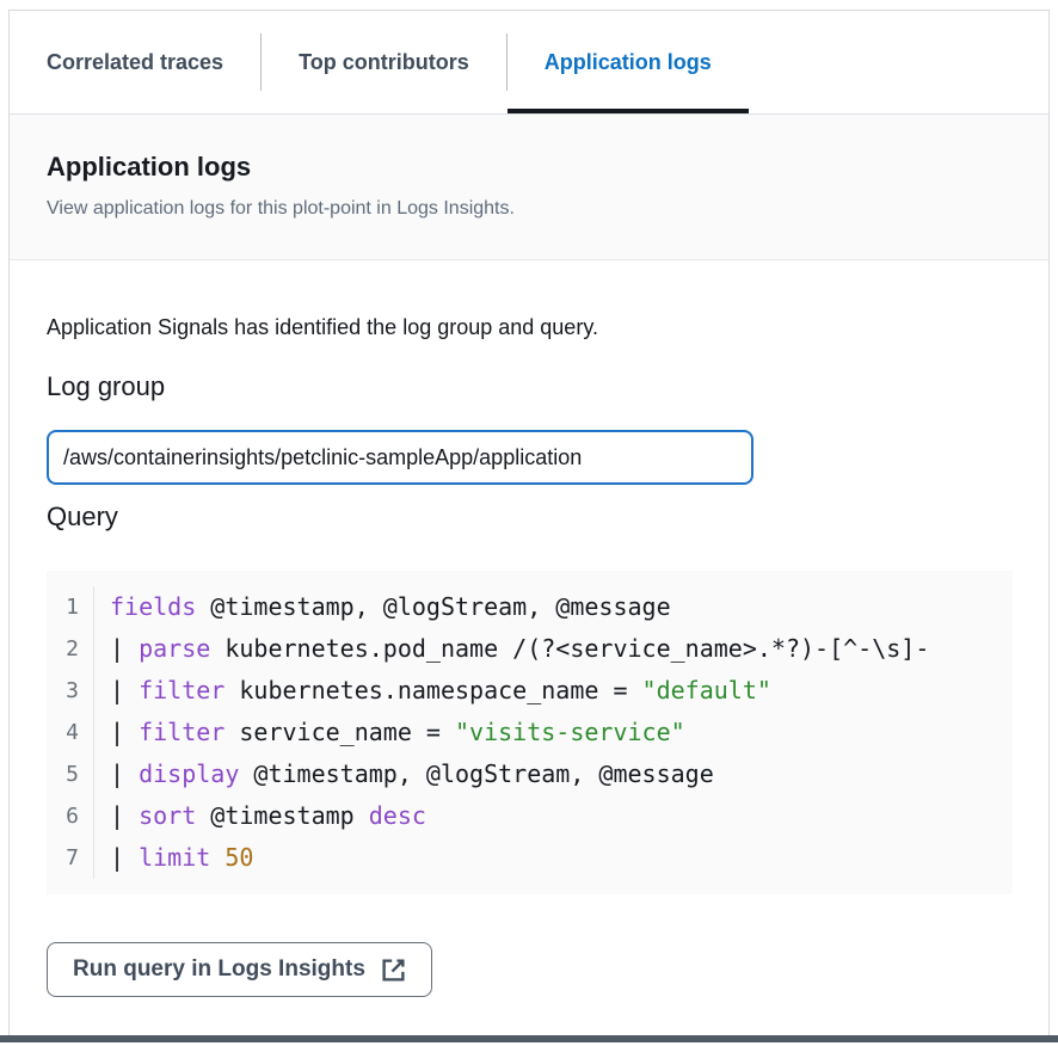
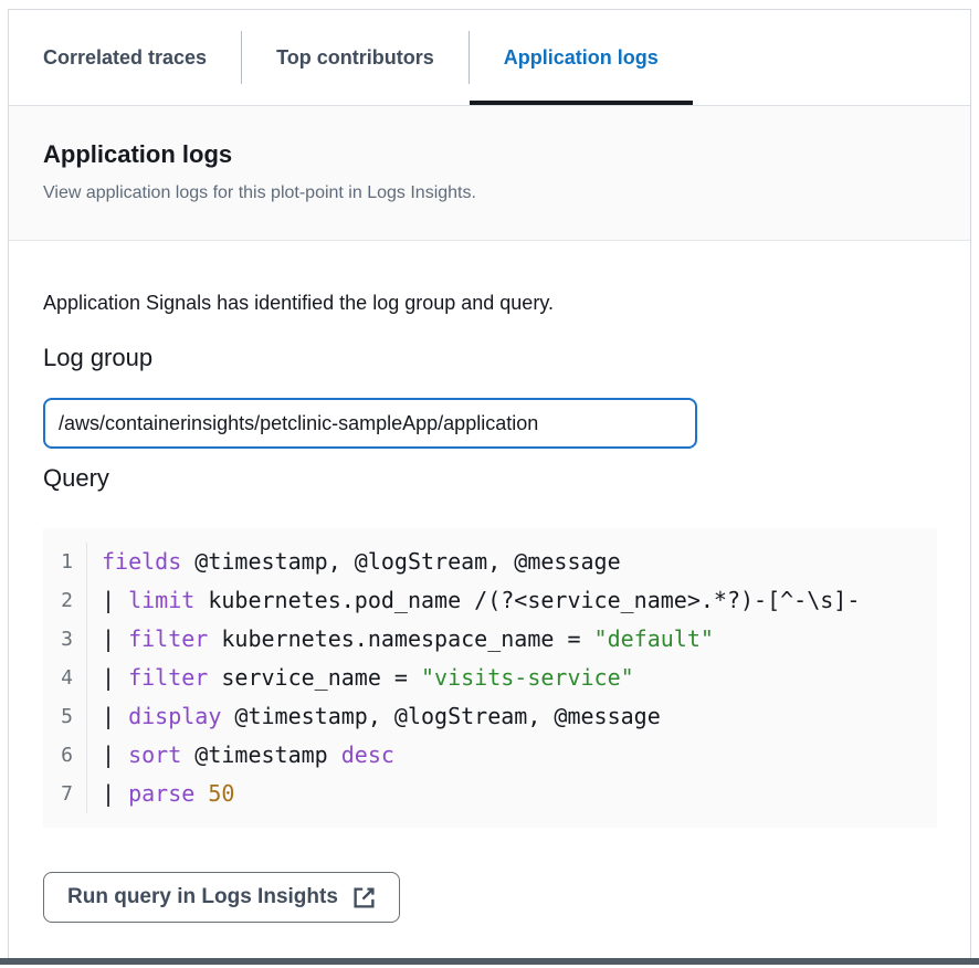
  Correlated traces
  Top contributors
  Application logs
  Application logs
  View application logs for this plot-point in Logs Insights.
  Application Signals has identified the log group and query.
  Log group
  /aws/containerinsights/petclinic-sampleApp/application
  Query
  1
  2
  3
  4
  5
  6
  7
  fields @timestamp, @logStream, @message
- | parse kubernetes.pod_name /(?<service_name>.*?)-[^-\s]-
+ | limit kubernetes.pod_name /(?<service_name>.*?)-[^-\s]-
  | filter kubernetes.namespace_name = "default"
  | filter service_name = "visits-service"
  | display @timestamp, @logStream, @message
  | sort @timestamp desc
- | limit 50
+ | parse 50
  Run query in Logs Insights
